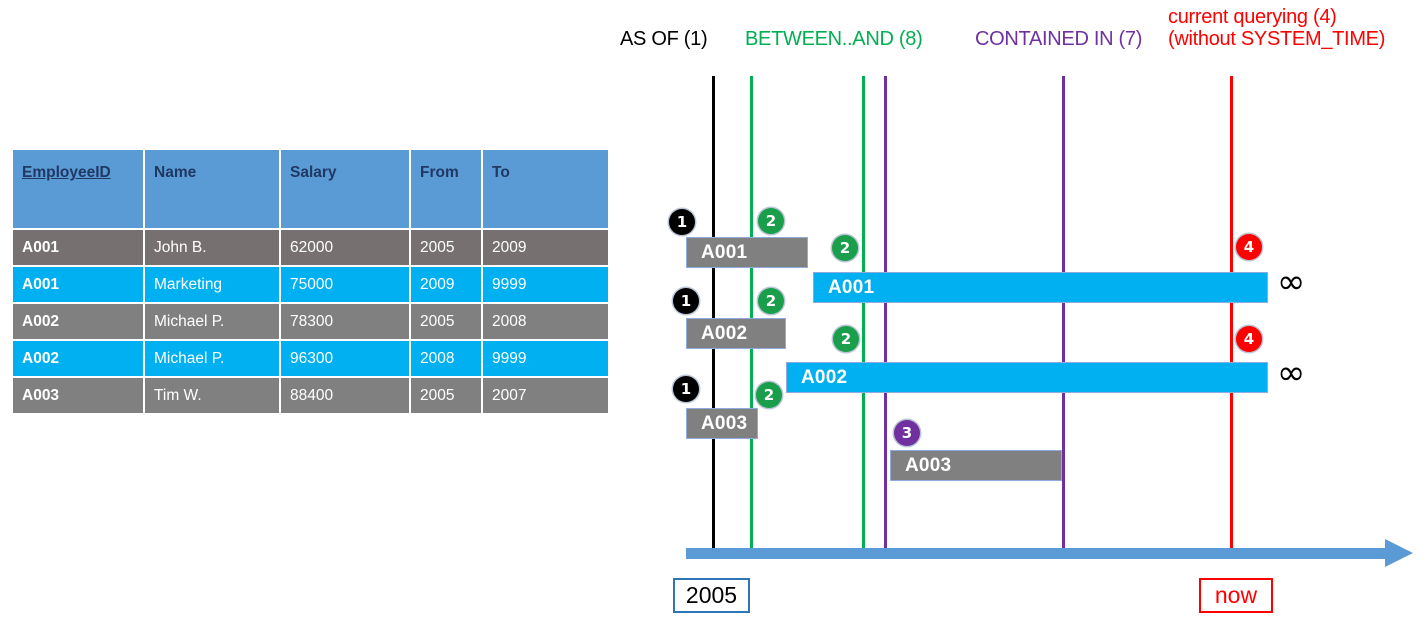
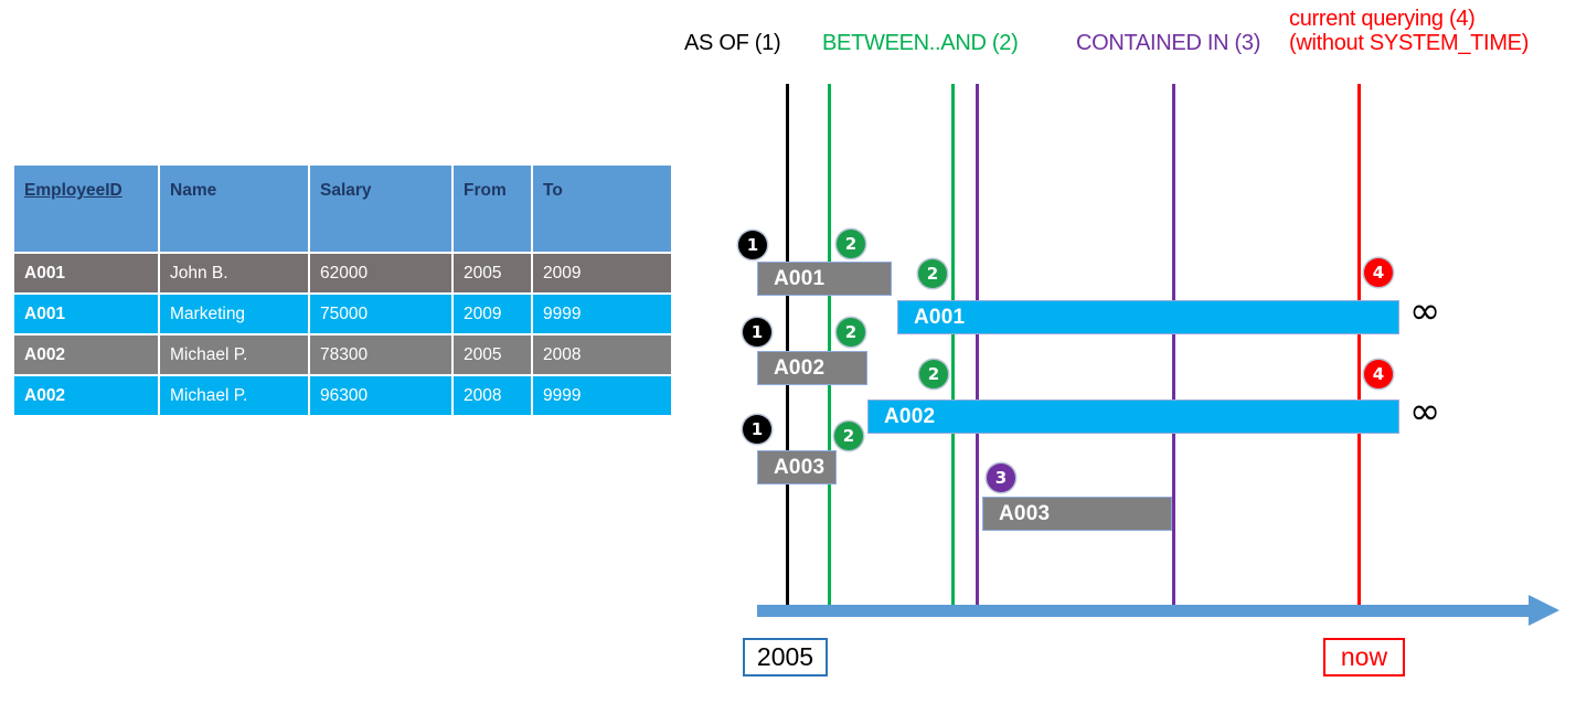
  EmployeeID	Name	Salary	From	To
  A001	John B.	62000	2005	2009
  A001	Marketing	75000	2009	9999
  A002	Michael P.	78300	2005	2008
  A002	Michael P.	96300	2008	9999
- A003	Tim W.	88400	2005	2007
  AS OF (1)
- BETWEEN..AND (8)
+ BETWEEN..AND (2)
- CONTAINED IN (7)
+ CONTAINED IN (3)
  current querying (4)
  (without SYSTEM_TIME)
  A001
  A001
  A002
  A002
  A003
  A003
  1
  2
  2
  4
  1
  2
  2
  4
  1
  2
  3
  ∞
  ∞
  2005
  now
